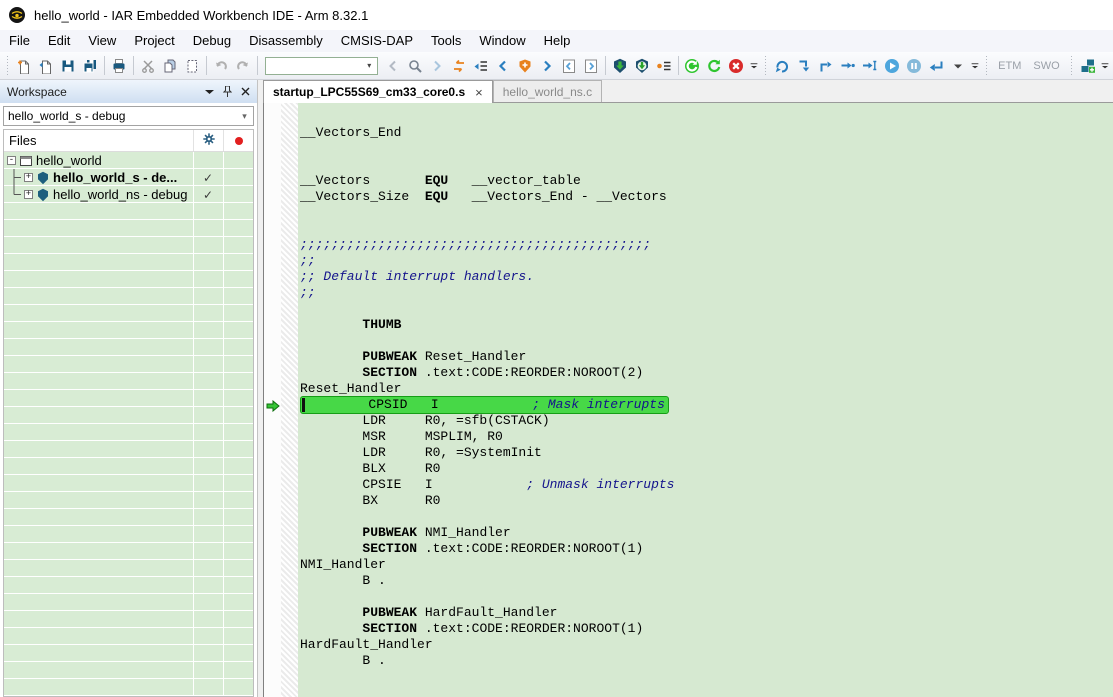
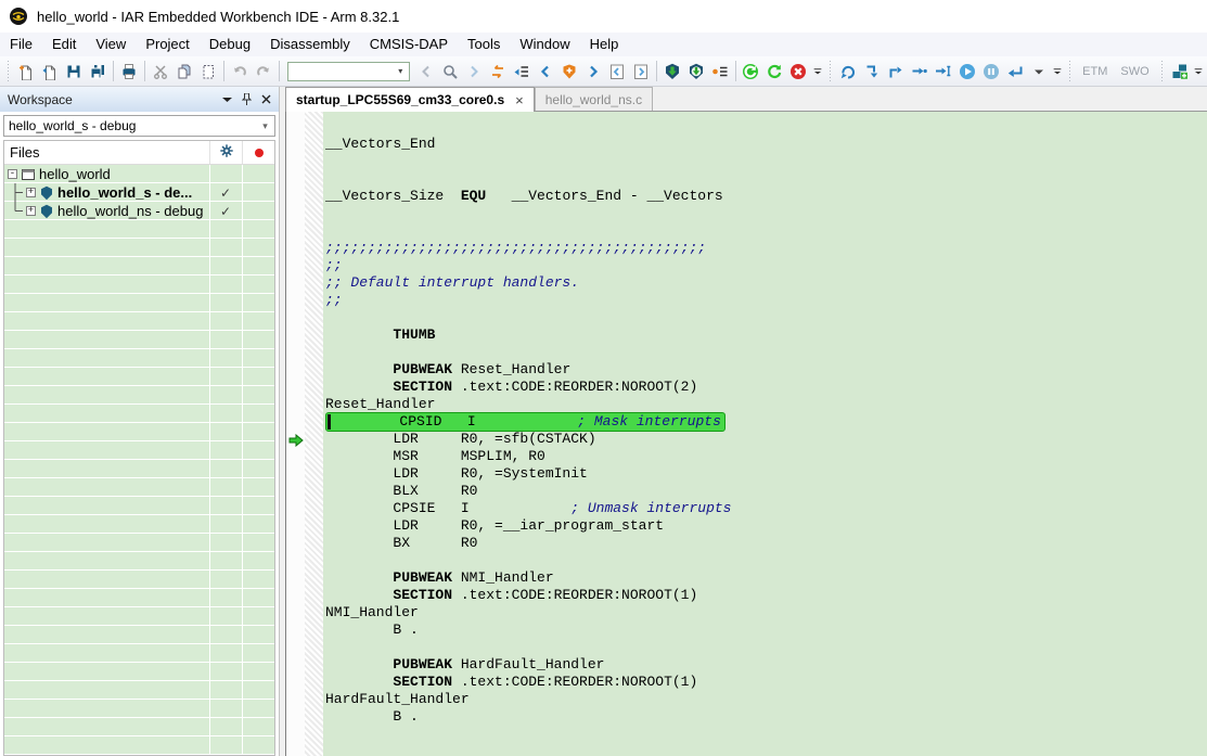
  hello_world - IAR Embedded Workbench IDE - Arm 8.32.1
  File
  Edit
  View
  Project
  Debug
  Disassembly
  CMSIS-DAP
  Tools
  Window
  Help
  ▾
  ETM
  SWO
  Workspace
  hello_world_s - debug
  ▾
  Files
  -
  hello_world
  +
  hello_world_s - de...
  ✓
  +
  hello_world_ns - debug
  ✓
  startup_LPC55S69_cm33_core0.s
  ×
  hello_world_ns.c
  __Vectors_End
- __Vectors EQU __vector_table
  __Vectors_Size EQU __Vectors_End - __Vectors
  ;;;;;;;;;;;;;;;;;;;;;;;;;;;;;;;;;;;;;;;;;;;;;
  ;;
  ;; Default interrupt handlers.
  ;;
  THUMB
  PUBWEAK Reset_Handler
  SECTION .text:CODE:REORDER:NOROOT(2)
  Reset_Handler
  CPSID I ; Mask interrupts
  LDR R0, =sfb(CSTACK)
  MSR MSPLIM, R0
  LDR R0, =SystemInit
  BLX R0
  CPSIE I ; Unmask interrupts
+ LDR R0, =__iar_program_start
  BX R0
  PUBWEAK NMI_Handler
  SECTION .text:CODE:REORDER:NOROOT(1)
  NMI_Handler
  B .
  PUBWEAK HardFault_Handler
  SECTION .text:CODE:REORDER:NOROOT(1)
  HardFault_Handler
  B .
